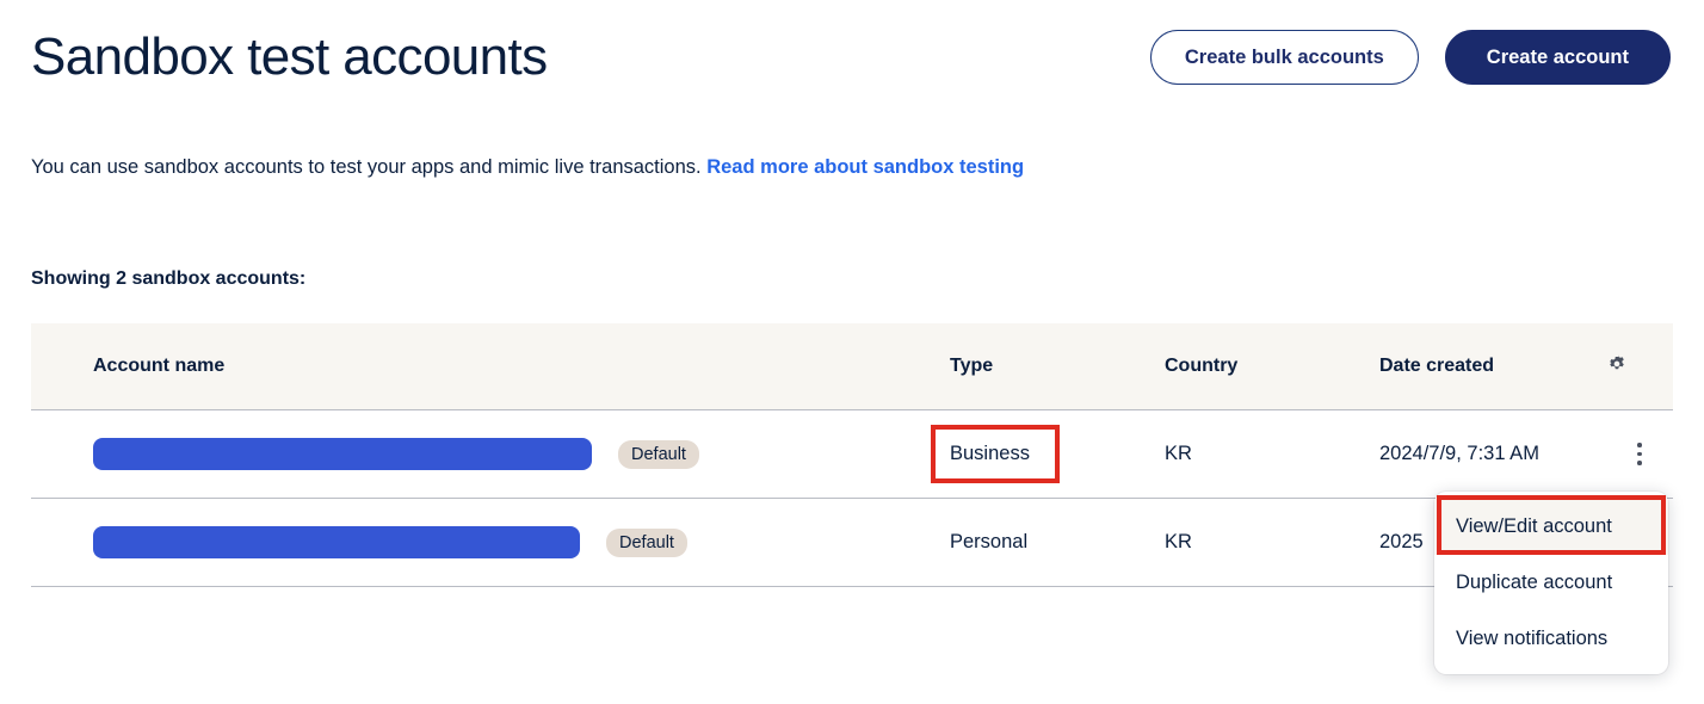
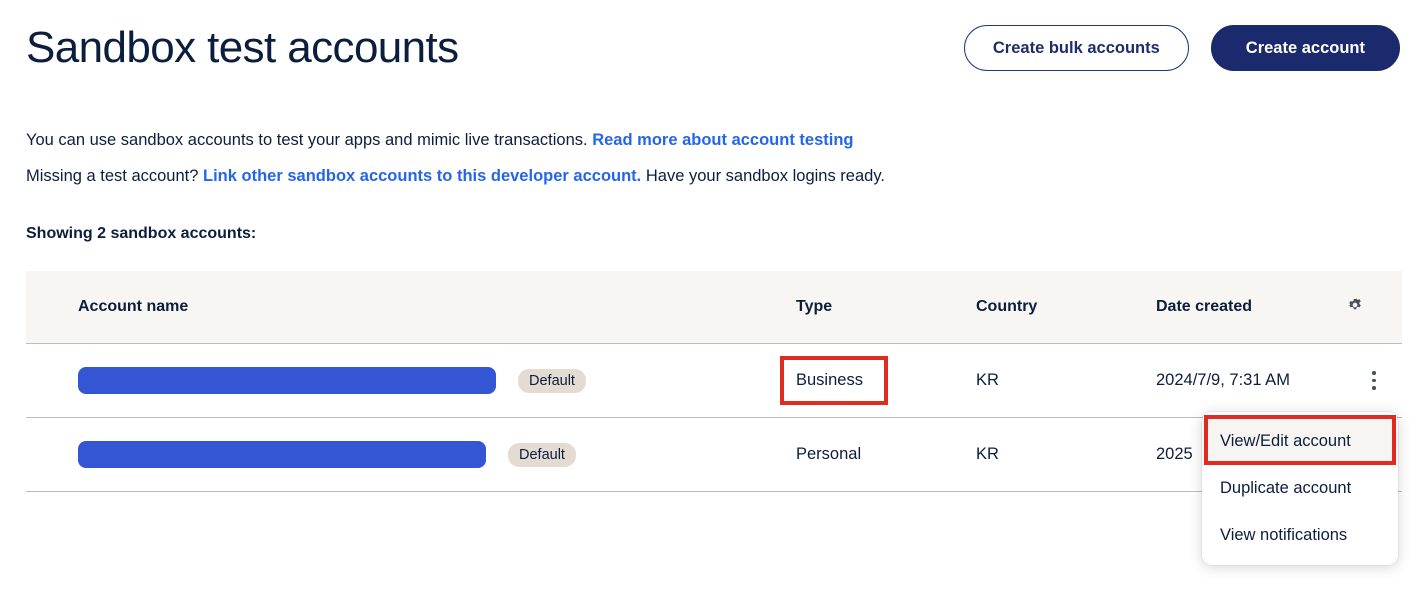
  Sandbox test accounts
  Create bulk accounts
  Create account
- You can use sandbox accounts to test your apps and mimic live transactions. Read more about sandbox testing
+ You can use sandbox accounts to test your apps and mimic live transactions. Read more about account testing
+ Missing a test account? Link other sandbox accounts to this developer account. Have your sandbox logins ready.
  Showing 2 sandbox accounts:
  Account name	Type	Country	Date created
  Default	Business	KR	2024/7/9, 7:31 AM
  Default	Personal	KR	2025
  View/Edit account
  Duplicate account
  View notifications
